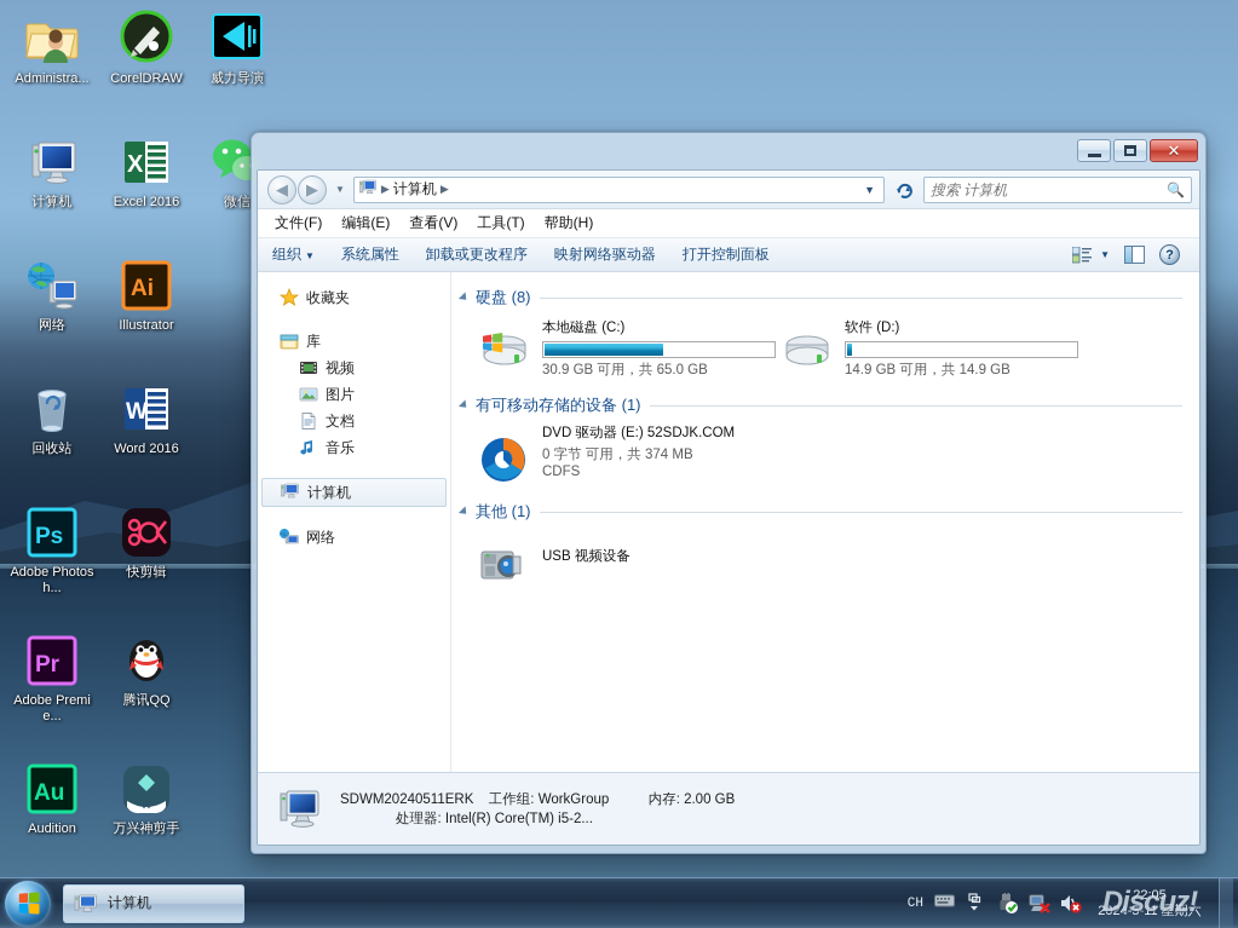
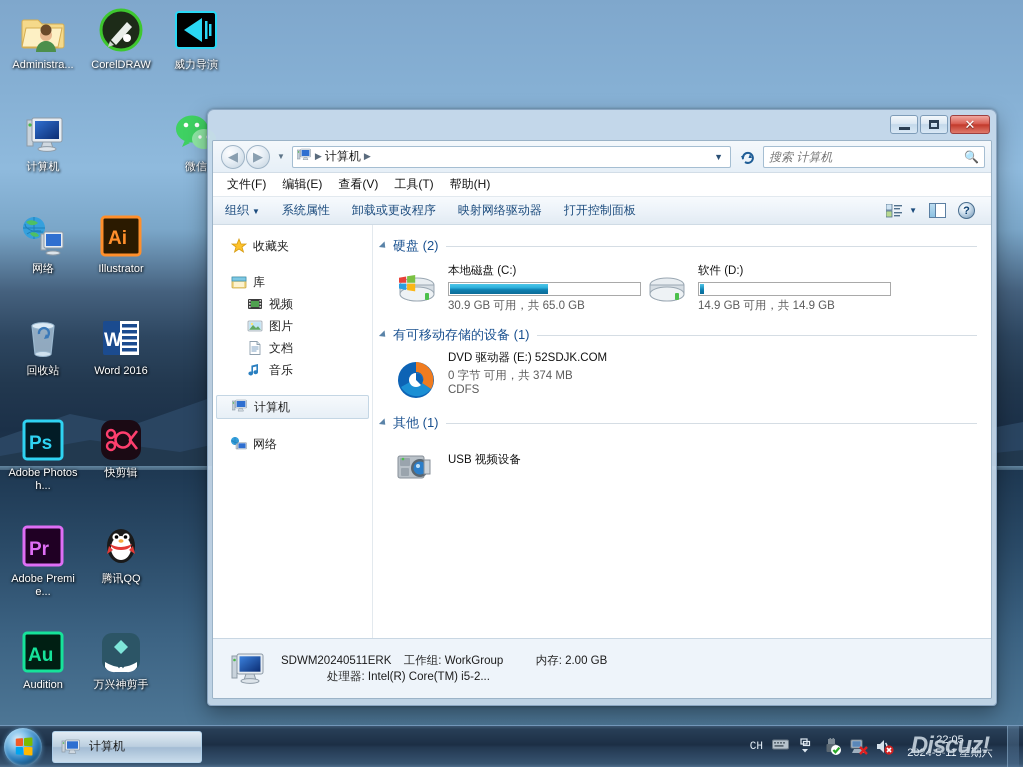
  Administra...
  CorelDRAW
  威力导演
  计算机
- X
- Excel 2016
  微信
  网络
  Ai
  Illustrator
  回收站
  W
  Word 2016
  Ps
  Adobe Photosh...
  快剪辑
  Pr
  Adobe Premie...
  腾讯QQ
  Au
  Audition
  万兴神剪手
  ✕
  ◀
  ▶
  ▼
  ▶
  计算机
  ▶
  ▼
  搜索 计算机
  🔍
  文件(F)
  编辑(E)
  查看(V)
  工具(T)
  帮助(H)
  组织 ▼
  系统属性
  卸载或更改程序
  映射网络驱动器
  打开控制面板
  ▼
  ?
  收藏夹
  库
  视频
  图片
  文档
  音乐
  计算机
  网络
- 硬盘 (8)
+ 硬盘 (2)
  本地磁盘 (C:)
  30.9 GB 可用，共 65.0 GB
  软件 (D:)
  14.9 GB 可用，共 14.9 GB
  有可移动存储的设备 (1)
  DVD 驱动器 (E:) 52SDJK.COM
  0 字节 可用，共 374 MB
  CDFS
  其他 (1)
  USB 视频设备
  SDWM20240511ERK 工作组: WorkGroup 内存: 2.00 GB
  处理器: Intel(R) Core(TM) i5-2...
  计算机
  CH
  22:05
  2024-5-11 星期六
  Discuz!
